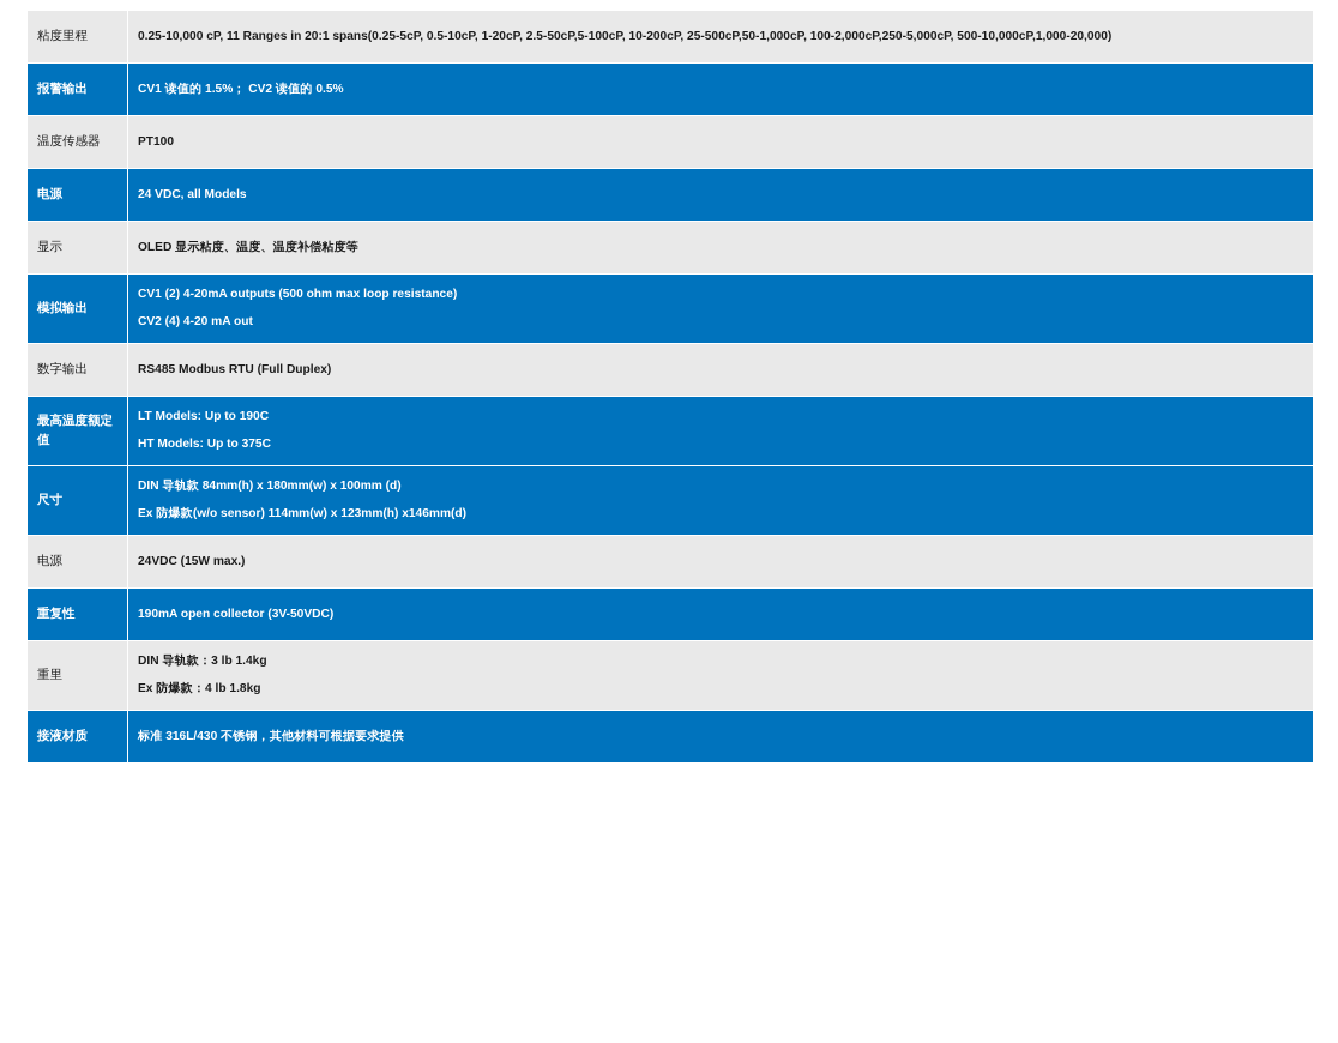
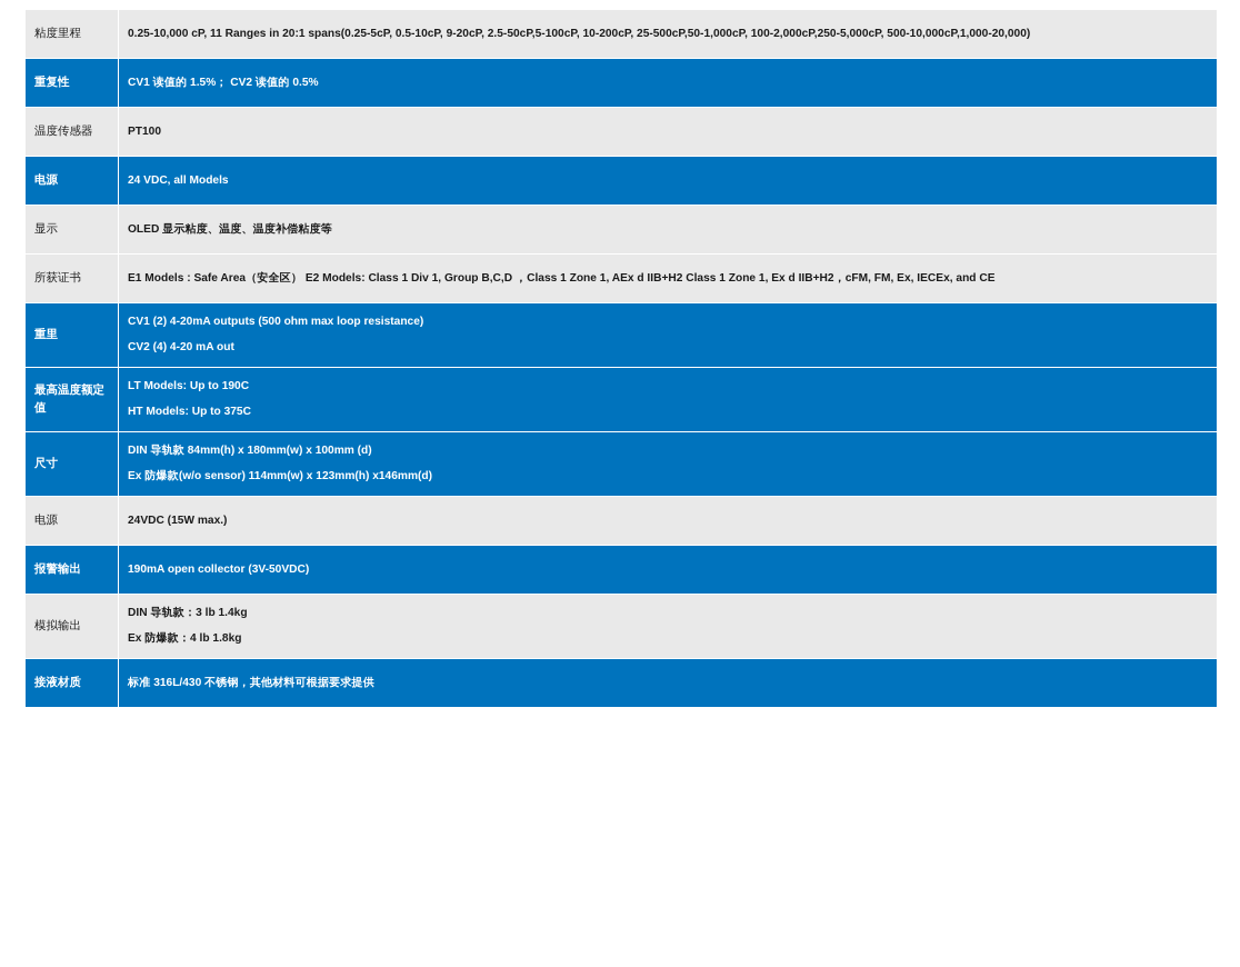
- 粘度里程	0.25-10,000 cP, 11 Ranges in 20:1 spans(0.25-5cP, 0.5-10cP, 1-20cP, 2.5-50cP,5-100cP, 10-200cP, 25-500cP,50-1,000cP, 100-2,000cP,250-5,000cP, 500-10,000cP,1,000-20,000)
+ 粘度里程	0.25-10,000 cP, 11 Ranges in 20:1 spans(0.25-5cP, 0.5-10cP, 9-20cP, 2.5-50cP,5-100cP, 10-200cP, 25-500cP,50-1,000cP, 100-2,000cP,250-5,000cP, 500-10,000cP,1,000-20,000)
- 报警输出	CV1 读值的 1.5%； CV2 读值的 0.5%
+ 重复性	CV1 读值的 1.5%； CV2 读值的 0.5%
  温度传感器	PT100
  电源	24 VDC, all Models
  显示	OLED 显示粘度、温度、温度补偿粘度等
+ 所获证书	E1 Models : Safe Area（安全区） E2 Models: Class 1 Div 1, Group B,C,D ，Class 1 Zone 1, AEx d IIB+H2 Class 1 Zone 1, Ex d IIB+H2，cFM, FM, Ex, IECEx, and CE
- 模拟输出	CV1 (2) 4-20mA outputs (500 ohm max loop resistance)CV2 (4) 4-20 mA out
+ 重里	CV1 (2) 4-20mA outputs (500 ohm max loop resistance)CV2 (4) 4-20 mA out
- 数字输出	RS485 Modbus RTU (Full Duplex)
  最高温度额定值	LT Models: Up to 190CHT Models: Up to 375C
  尺寸	DIN 导轨款 84mm(h) x 180mm(w) x 100mm (d)Ex 防爆款(w/o sensor) 114mm(w) x 123mm(h) x146mm(d)
  电源	24VDC (15W max.)
- 重复性	190mA open collector (3V-50VDC)
+ 报警输出	190mA open collector (3V-50VDC)
- 重里	DIN 导轨款：3 lb 1.4kgEx 防爆款：4 lb 1.8kg
+ 模拟输出	DIN 导轨款：3 lb 1.4kgEx 防爆款：4 lb 1.8kg
  接液材质	标准 316L/430 不锈钢，其他材料可根据要求提供
